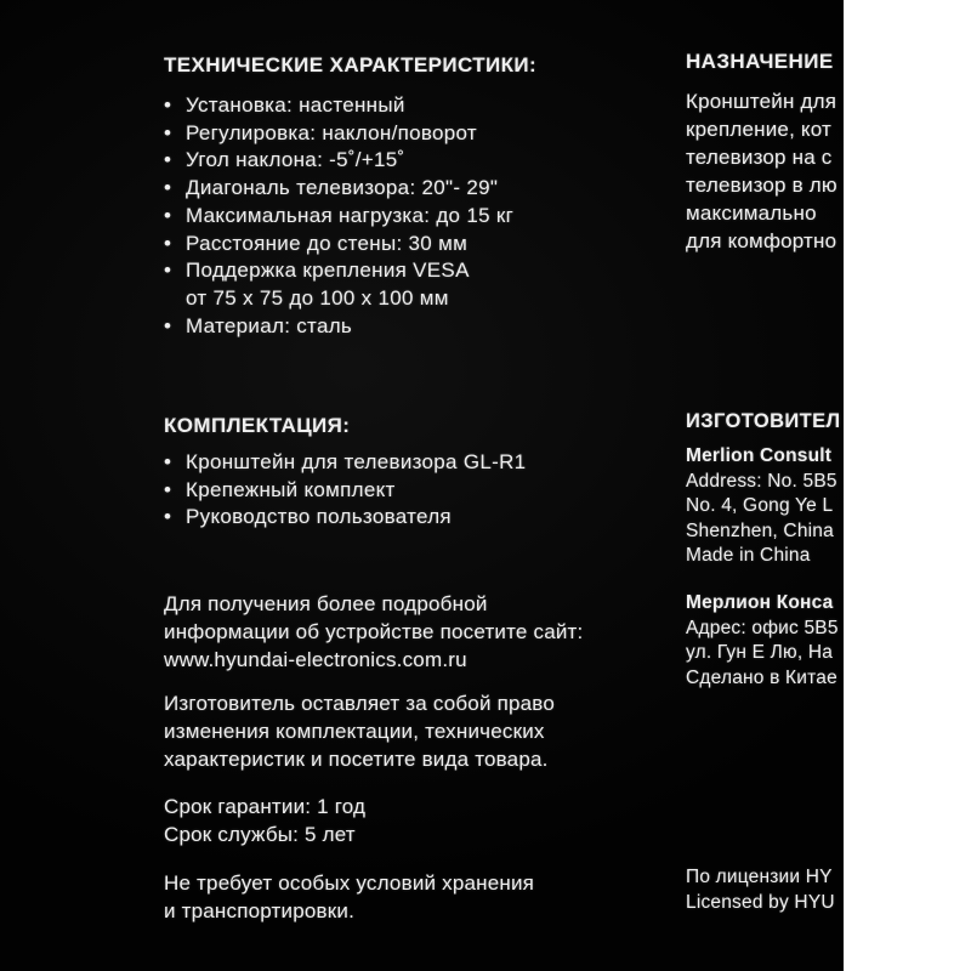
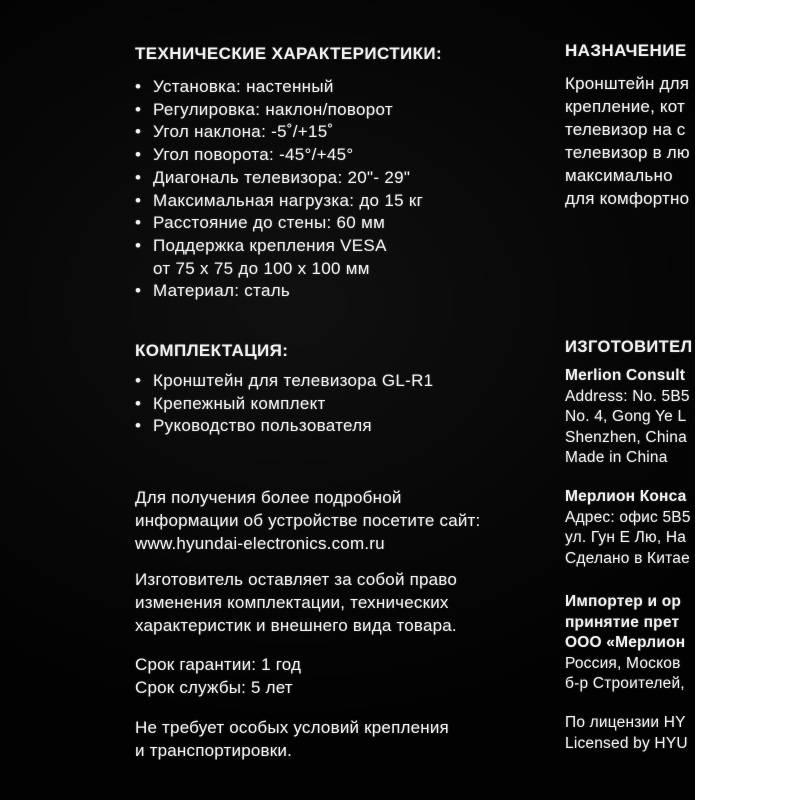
  ТЕХНИЧЕСКИЕ ХАРАКТЕРИСТИКИ:
  Установка: настенный
  Регулировка: наклон/поворот
  Угол наклона: -5˚/+15˚
+ Угол поворота: -45°/+45°
  Диагональ телевизора: 20"- 29"
  Максимальная нагрузка: до 15 кг
- Расстояние до стены: 30 мм
+ Расстояние до стены: 60 мм
  Поддержка крепления VESA
  от 75 x 75 до 100 x 100 мм
  Материал: сталь
  КОМПЛЕКТАЦИЯ:
  Кронштейн для телевизора GL-R1
  Крепежный комплект
  Руководство пользователя
  Для получения более подробной
  информации об устройстве посетите сайт:
  www.hyundai-electronics.com.ru
  Изготовитель оставляет за собой право
  изменения комплектации, технических
- характеристик и посетите вида товара.
+ характеристик и внешнего вида товара.
  Срок гарантии: 1 год
  Срок службы: 5 лет
- Не требует особых условий хранения
+ Не требует особых условий крепления
  и транспортировки.
  НАЗНАЧЕНИЕ
  Кронштейн для
  крепление, кот
  телевизор на с
  телевизор в лю
  максимально
  для комфортно
  ИЗГОТОВИТЕЛ
  Merlion Consult
  Address: No. 5B5
  No. 4, Gong Ye L
  Shenzhen, China
  Made in China
  Мерлион Конса
  Адрес: офис 5B5
  ул. Гун Е Лю, На
  Сделано в Китае
+ Импортер и ор
+ принятие прет
+ ООО «Мерлион
+ Россия, Москов
+ б-р Строителей,
  По лицензии HY
  Licensed by HYU
